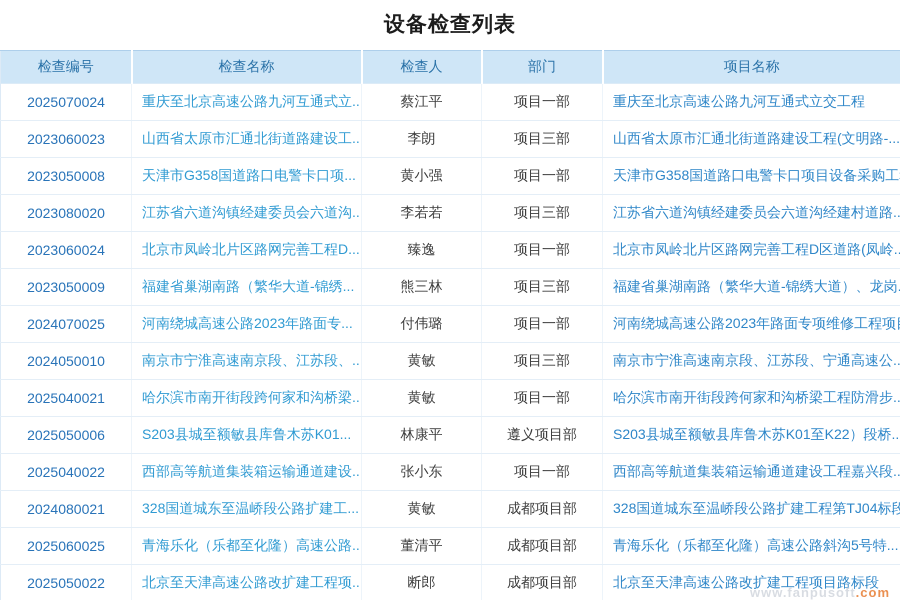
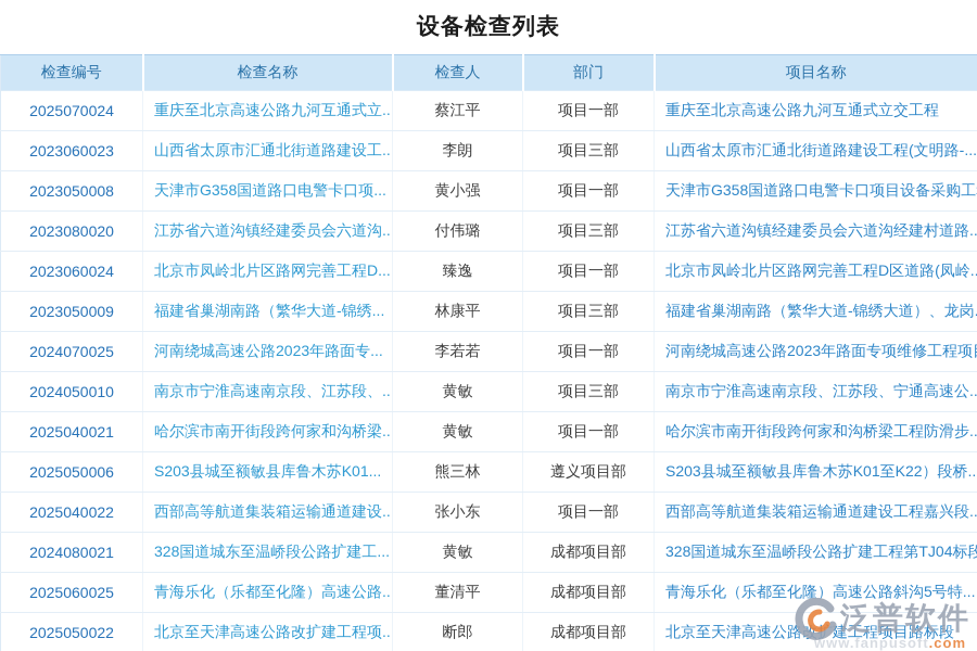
  设备检查列表
  检查编号	检查名称	检查人	部门	项目名称
  2025070024	重庆至北京高速公路九河互通式立..	蔡江平	项目一部	重庆至北京高速公路九河互通式立交工程
  2023060023	山西省太原市汇通北街道路建设工..	李朗	项目三部	山西省太原市汇通北街道路建设工程(文明路-...
  2023050008	天津市G358国道路口电警卡口项...	黄小强	项目一部	天津市G358国道路口电警卡口项目设备采购工
- 2023080020	江苏省六道沟镇经建委员会六道沟..	李若若	项目三部	江苏省六道沟镇经建委员会六道沟经建村道路..
+ 2023080020	江苏省六道沟镇经建委员会六道沟..	付伟璐	项目三部	江苏省六道沟镇经建委员会六道沟经建村道路..
  2023060024	北京市凤岭北片区路网完善工程D...	臻逸	项目一部	北京市凤岭北片区路网完善工程D区道路(凤岭.
- 2023050009	福建省巢湖南路（繁华大道-锦绣...	熊三林	项目三部	福建省巢湖南路（繁华大道-锦绣大道）、龙岗
+ 2023050009	福建省巢湖南路（繁华大道-锦绣...	林康平	项目三部	福建省巢湖南路（繁华大道-锦绣大道）、龙岗
- 2024070025	河南绕城高速公路2023年路面专...	付伟璐	项目一部	河南绕城高速公路2023年路面专项维修工程项
+ 2024070025	河南绕城高速公路2023年路面专...	李若若	项目一部	河南绕城高速公路2023年路面专项维修工程项
  2024050010	南京市宁淮高速南京段、江苏段、..	黄敏	项目三部	南京市宁淮高速南京段、江苏段、宁通高速公..
  2025040021	哈尔滨市南开街段跨何家和沟桥梁..	黄敏	项目一部	哈尔滨市南开街段跨何家和沟桥梁工程防滑步..
- 2025050006	S203县城至额敏县库鲁木苏K01...	林康平	遵义项目部	S203县城至额敏县库鲁木苏K01至K22）段桥..
+ 2025050006	S203县城至额敏县库鲁木苏K01...	熊三林	遵义项目部	S203县城至额敏县库鲁木苏K01至K22）段桥..
  2025040022	西部高等航道集装箱运输通道建设..	张小东	项目一部	西部高等航道集装箱运输通道建设工程嘉兴段..
  2024080021	328国道城东至温峤段公路扩建工...	黄敏	成都项目部	328国道城东至温峤段公路扩建工程第TJ04标段
  2025060025	青海乐化（乐都至化隆）高速公路..	董清平	成都项目部	青海乐化（乐都至化隆）高速公路斜沟5号特...
  2025050022	北京至天津高速公路改扩建工程项..	断郎	成都项目部	北京至天津高速公路改扩建工程项目路标段
+ 泛普软件
  www.fanpusoft.com
